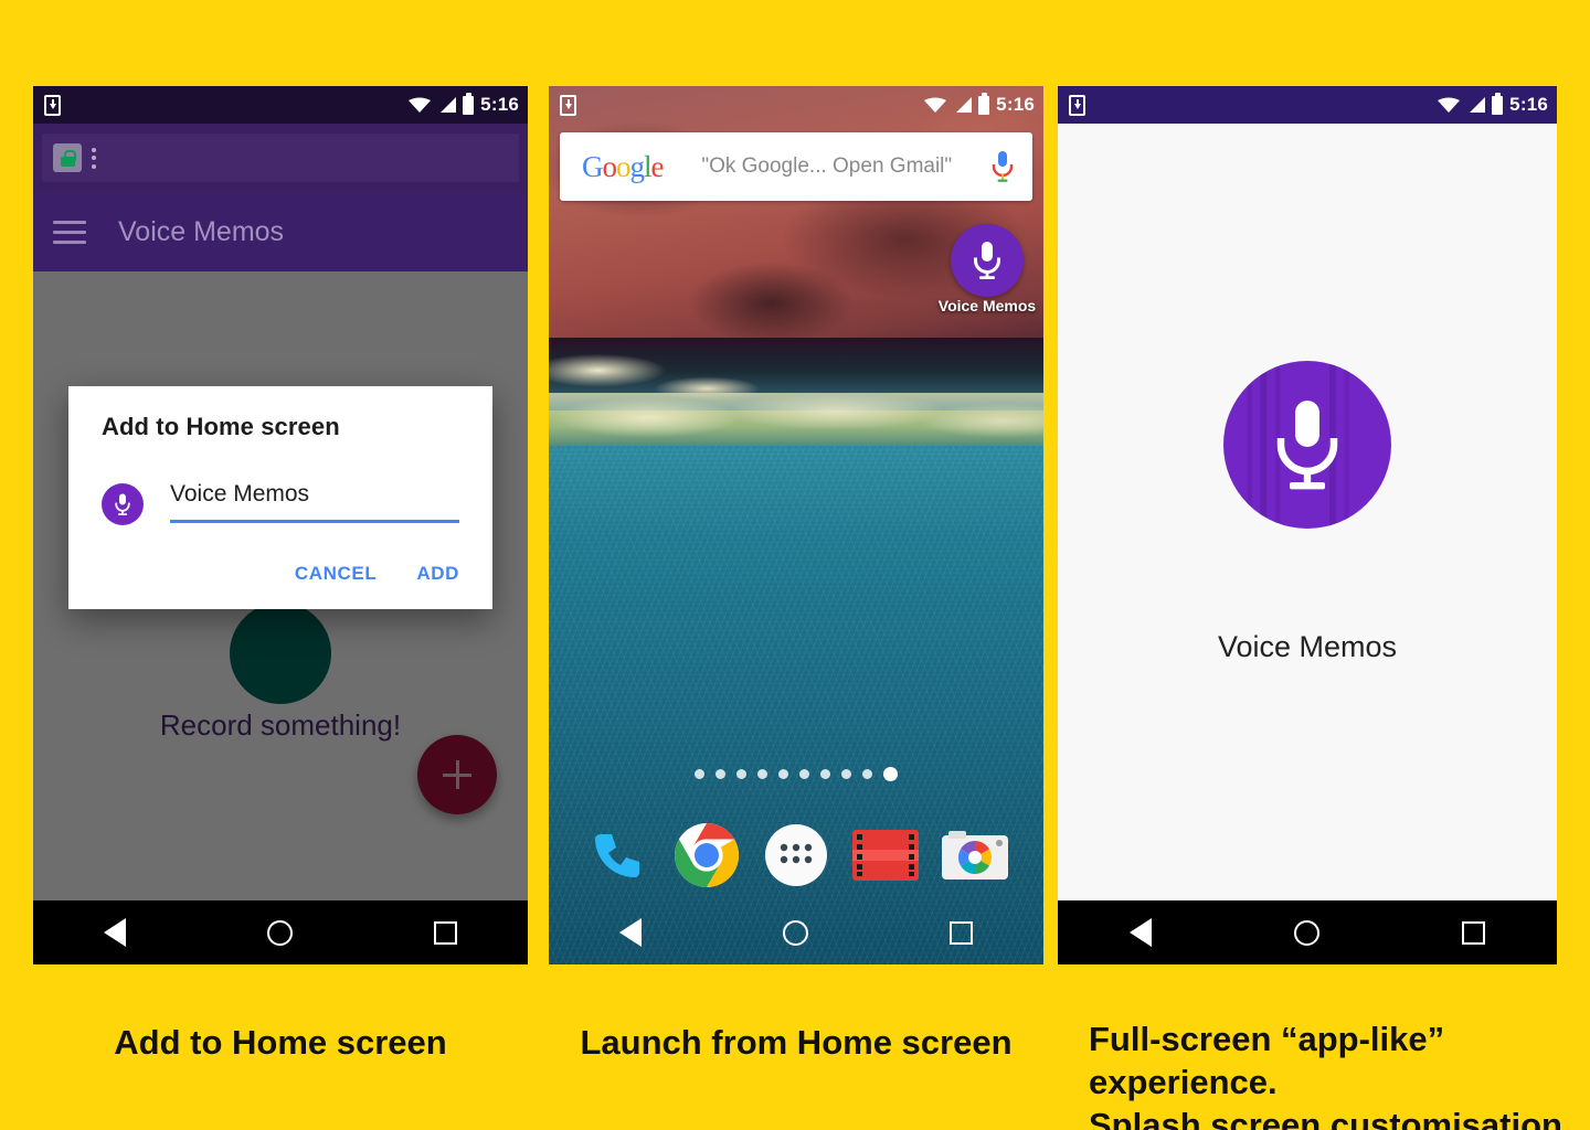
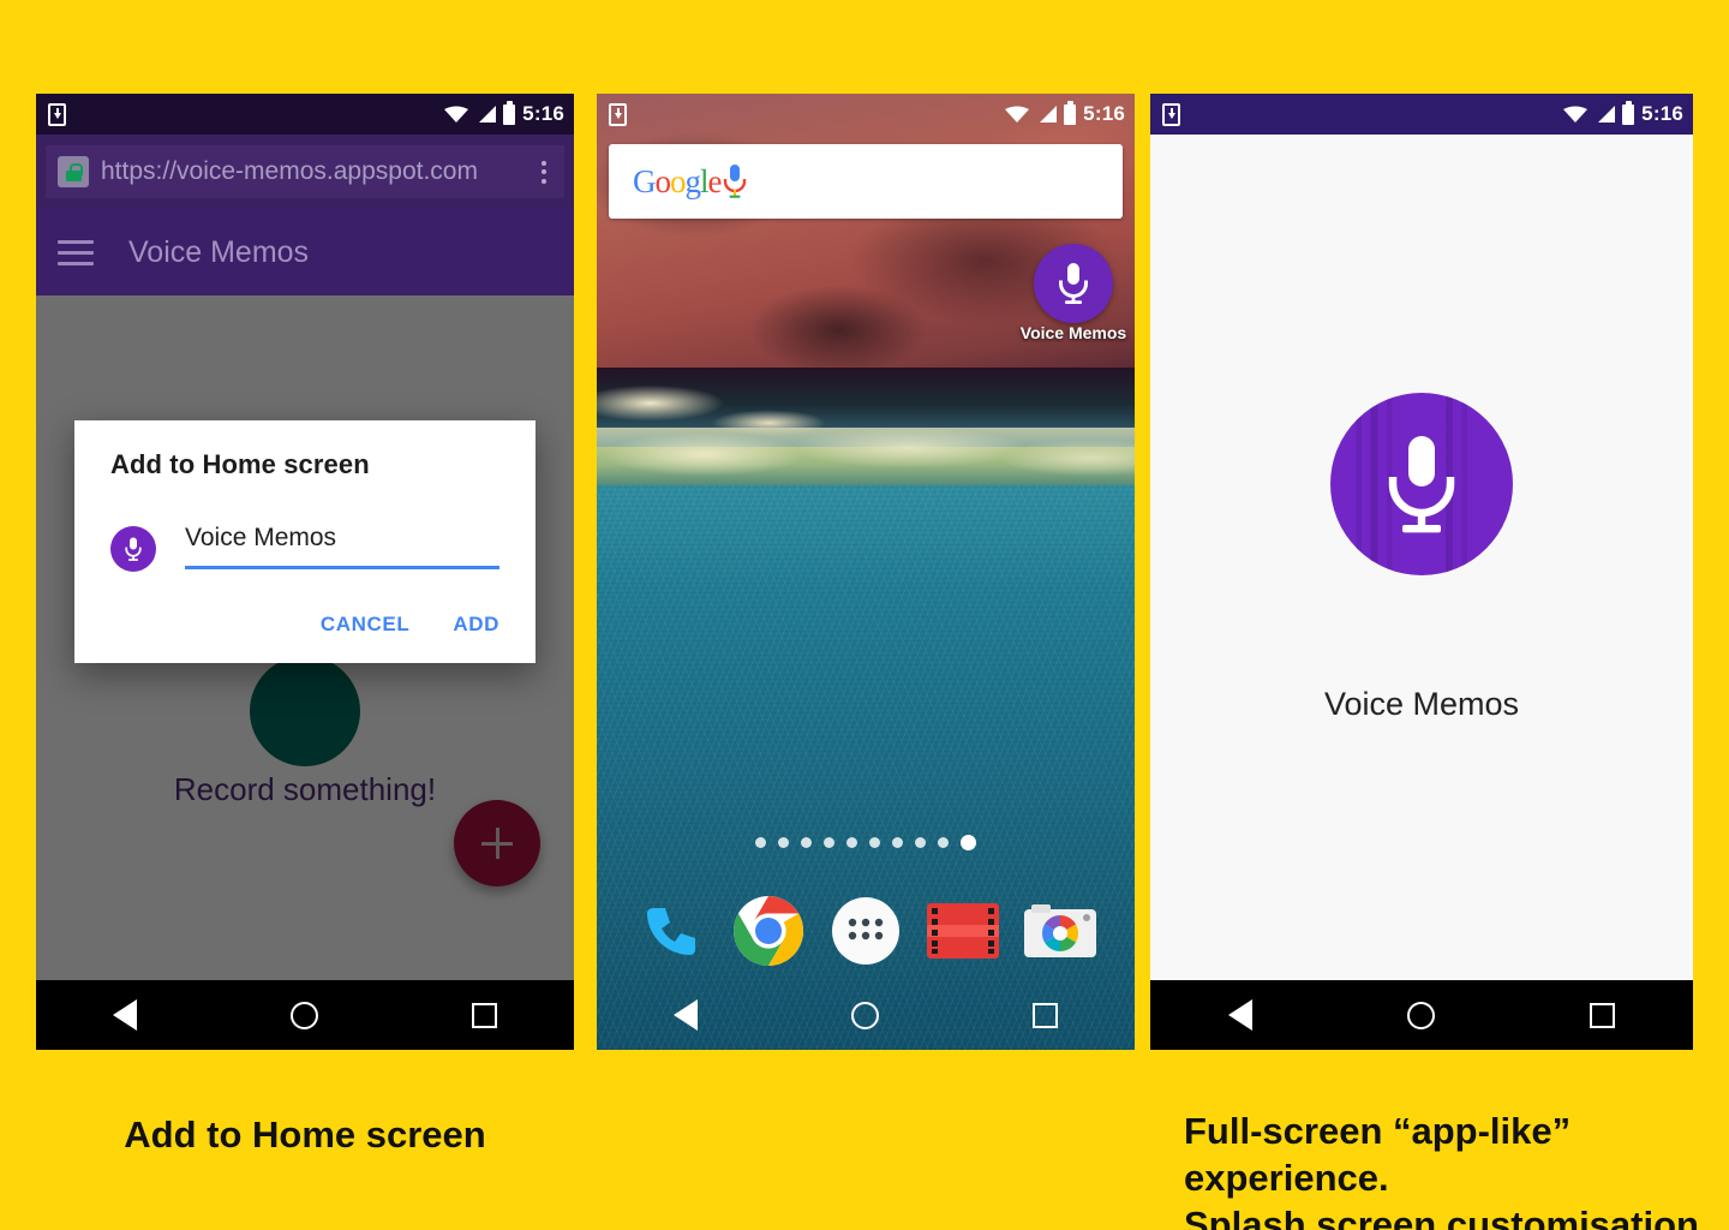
  5:16
+ https://voice-memos.appspot.com
  Voice Memos
  Record something!
  Add to Home screen
  Voice Memos
  CANCEL
  ADD
  5:16
  Google
- "Ok Google... Open Gmail"
  Voice Memos
  5:16
  Voice Memos
  Add to Home screen
- Launch from Home screen
  Full-screen “app-like” experience.
  Splash screen customisation
